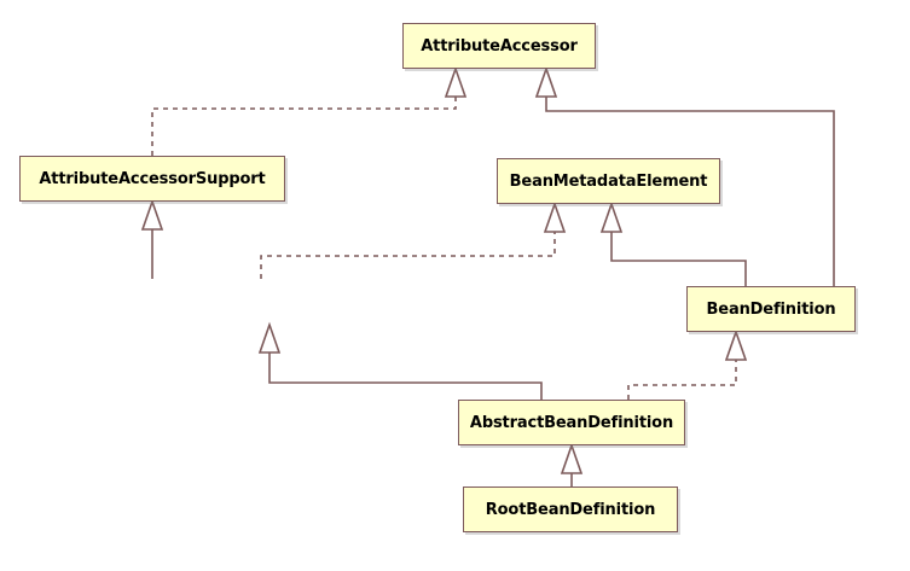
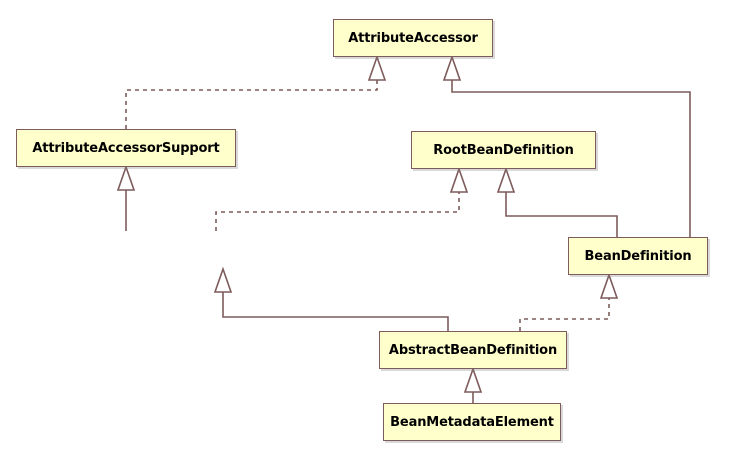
  AttributeAccessor
  AttributeAccessorSupport
- BeanMetadataElement
+ RootBeanDefinition
  BeanDefinition
  AbstractBeanDefinition
- RootBeanDefinition
+ BeanMetadataElement
